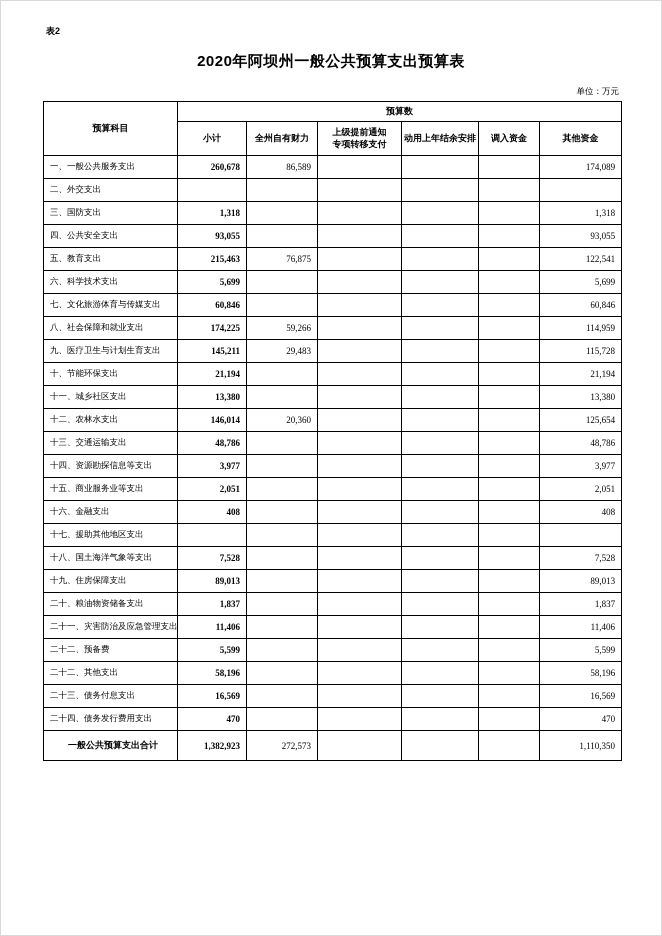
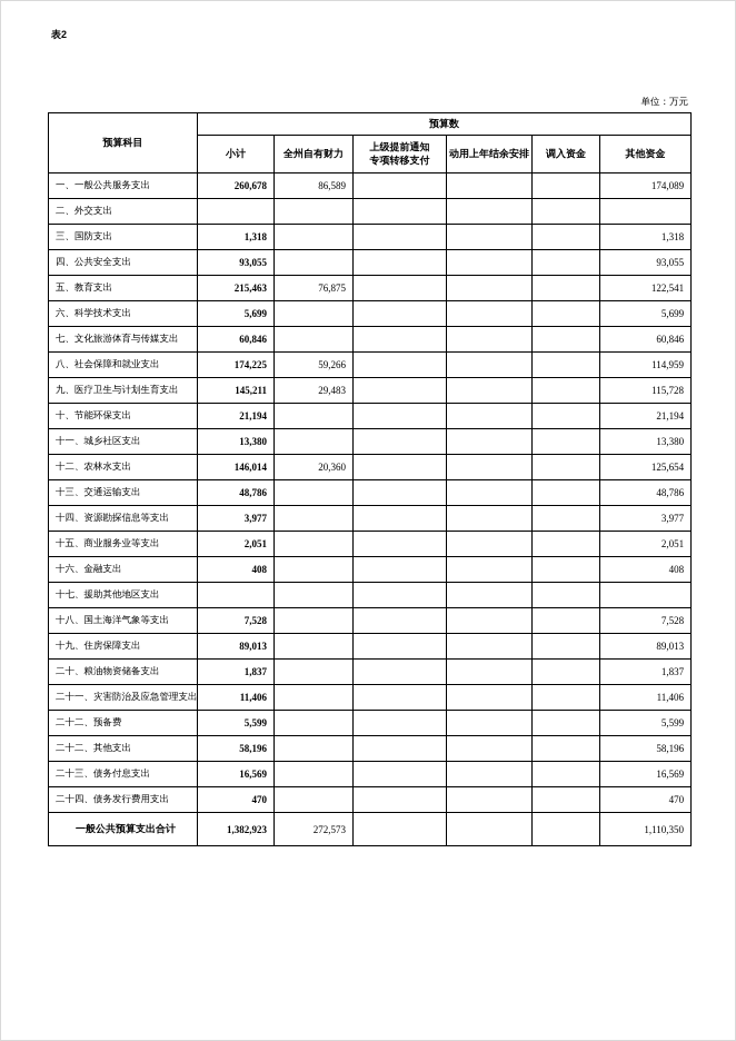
  表2
- 2020年阿坝州一般公共预算支出预算表
  单位：万元
  预算科目	预算数
  小计	全州自有财力	上级提前通知 专项转移支付	动用上年结余安排	调入资金	其他资金
  一、一般公共服务支出	260,678	86,589				174,089
  二、外交支出
  三、国防支出	1,318					1,318
  四、公共安全支出	93,055					93,055
  五、教育支出	215,463	76,875				122,541
  六、科学技术支出	5,699					5,699
  七、文化旅游体育与传媒支出	60,846					60,846
  八、社会保障和就业支出	174,225	59,266				114,959
  九、医疗卫生与计划生育支出	145,211	29,483				115,728
  十、节能环保支出	21,194					21,194
  十一、城乡社区支出	13,380					13,380
  十二、农林水支出	146,014	20,360				125,654
  十三、交通运输支出	48,786					48,786
  十四、资源勘探信息等支出	3,977					3,977
  十五、商业服务业等支出	2,051					2,051
  十六、金融支出	408					408
  十七、援助其他地区支出
  十八、国土海洋气象等支出	7,528					7,528
  十九、住房保障支出	89,013					89,013
  二十、粮油物资储备支出	1,837					1,837
  二十一、灾害防治及应急管理支出	11,406					11,406
  二十二、预备费	5,599					5,599
  二十二、其他支出	58,196					58,196
  二十三、债务付息支出	16,569					16,569
  二十四、债务发行费用支出	470					470
  一般公共预算支出合计	1,382,923	272,573				1,110,350
